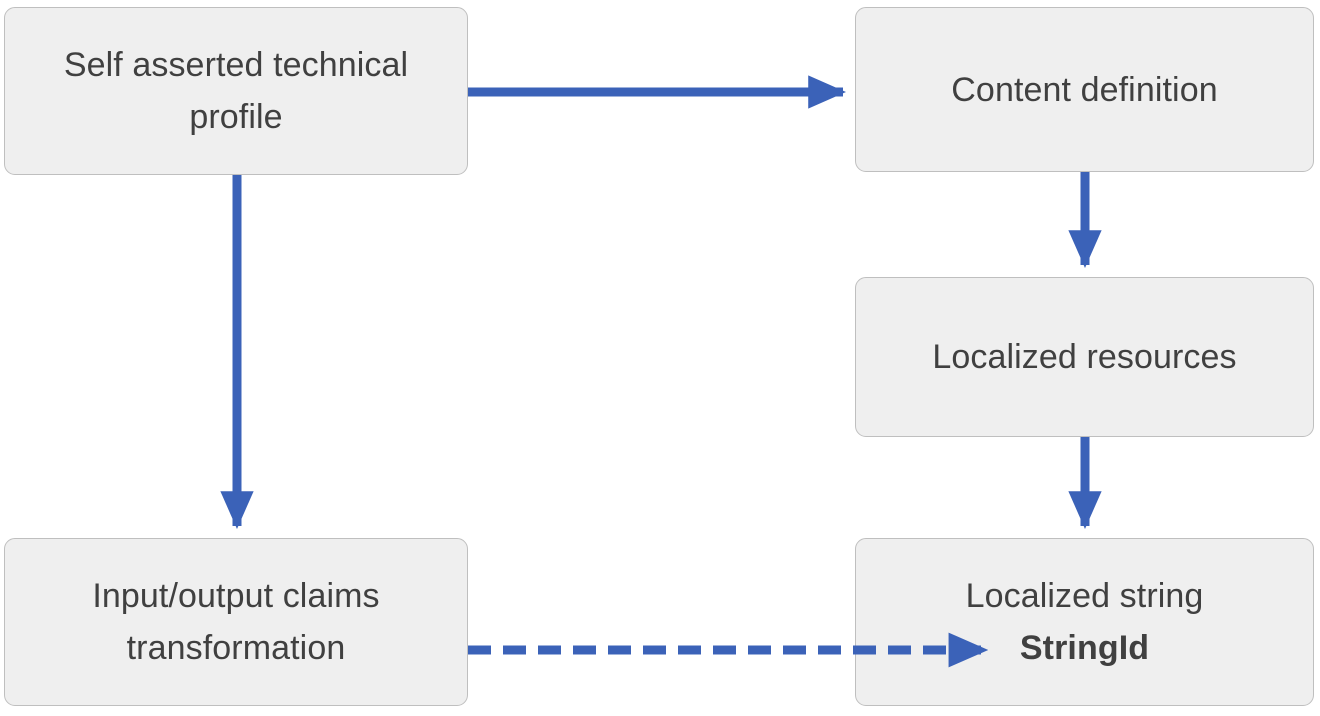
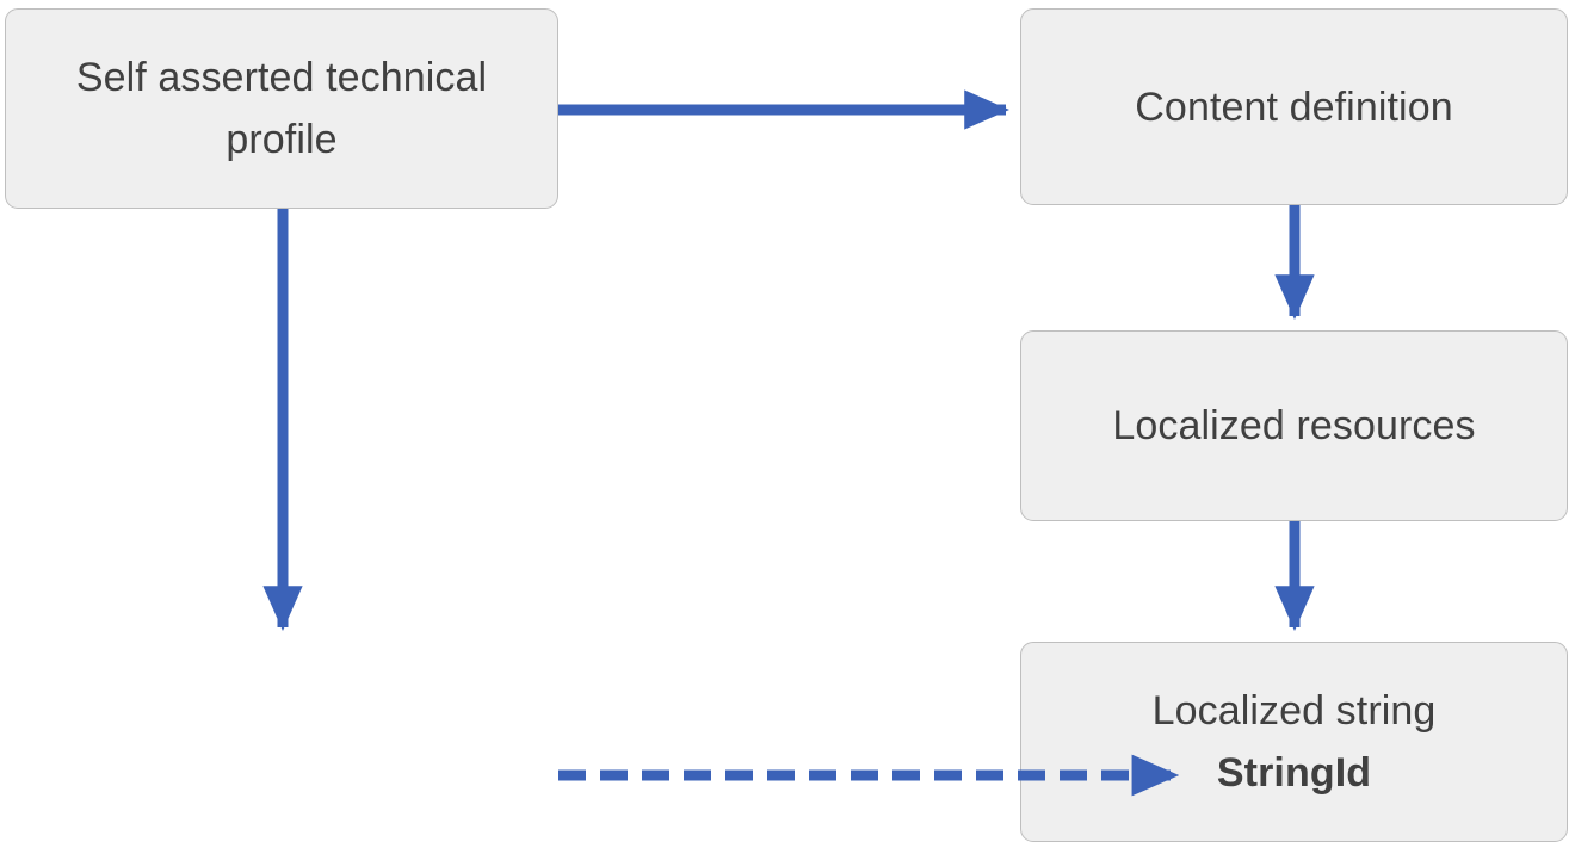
  Self asserted technical profile
  Content definition
  Localized resources
- Input/output claims transformation
  Localized string
  StringId
